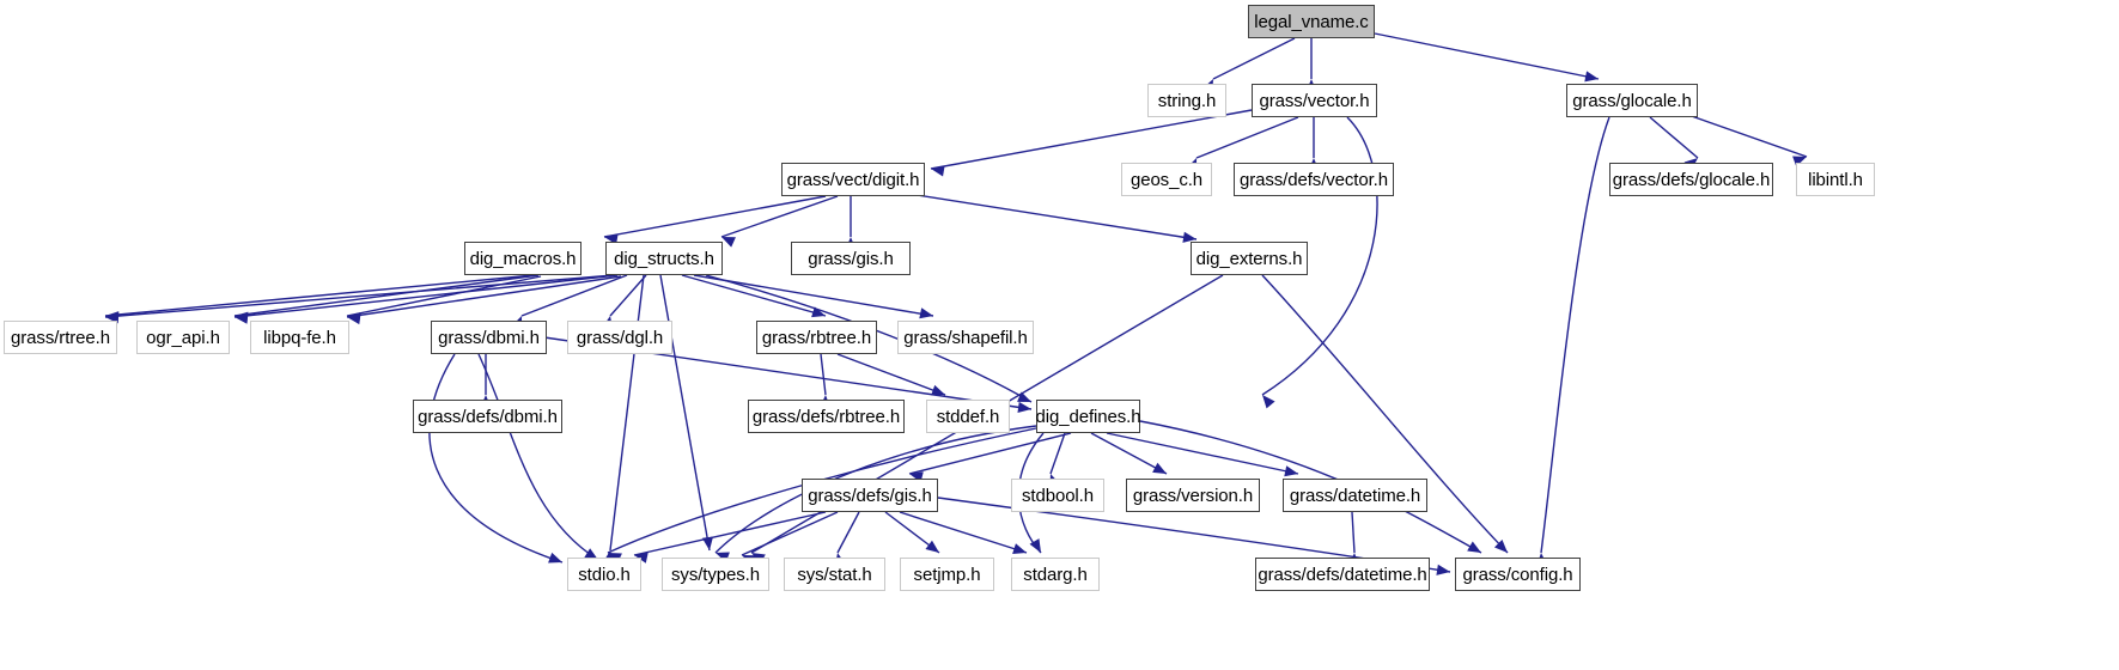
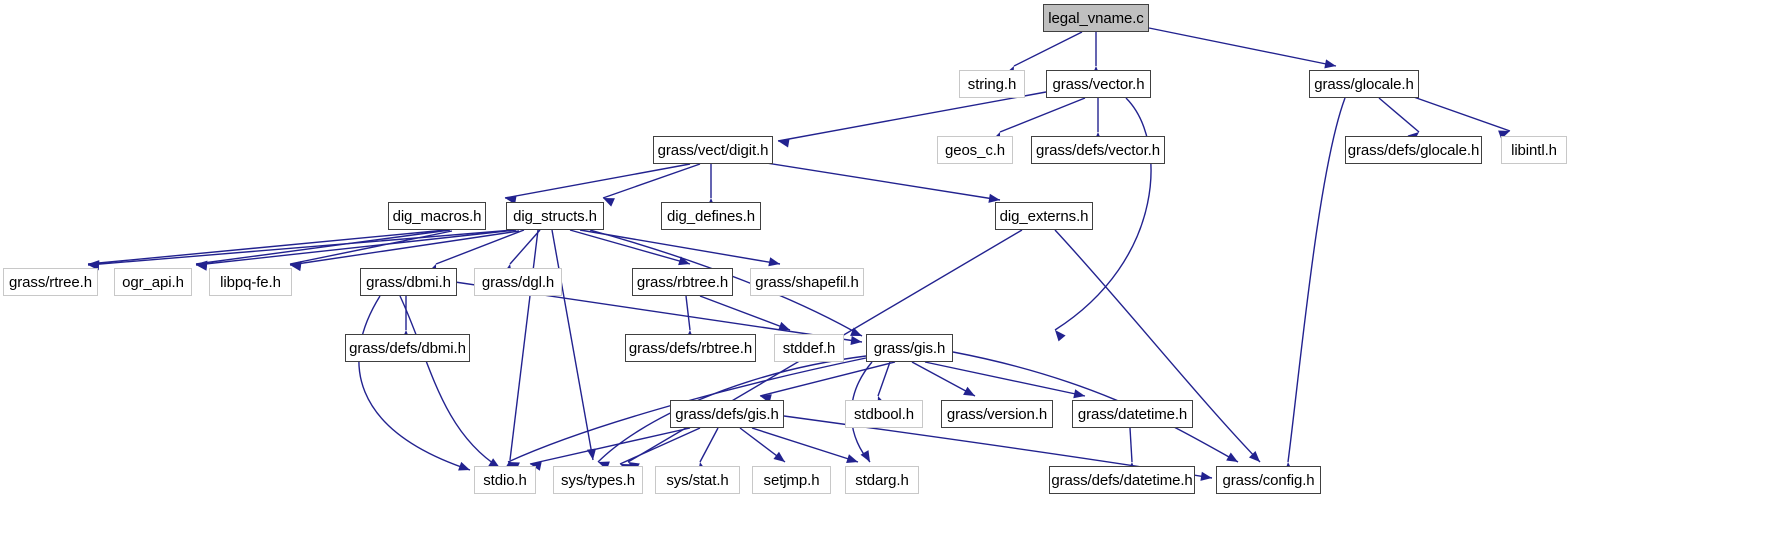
  legal_vname.c
  string.h
  grass/vector.h
  grass/glocale.h
  grass/vect/digit.h
  geos_c.h
  grass/defs/vector.h
  grass/defs/glocale.h
  libintl.h
  dig_macros.h
  dig_structs.h
- grass/gis.h
+ dig_defines.h
  dig_externs.h
  grass/rtree.h
  ogr_api.h
  libpq-fe.h
  grass/dbmi.h
  grass/dgl.h
  grass/rbtree.h
  grass/shapefil.h
  grass/defs/dbmi.h
  grass/defs/rbtree.h
  stddef.h
- dig_defines.h
+ grass/gis.h
  grass/defs/gis.h
  stdbool.h
  grass/version.h
  grass/datetime.h
  stdio.h
  sys/types.h
  sys/stat.h
  setjmp.h
  stdarg.h
  grass/defs/datetime.h
  grass/config.h
